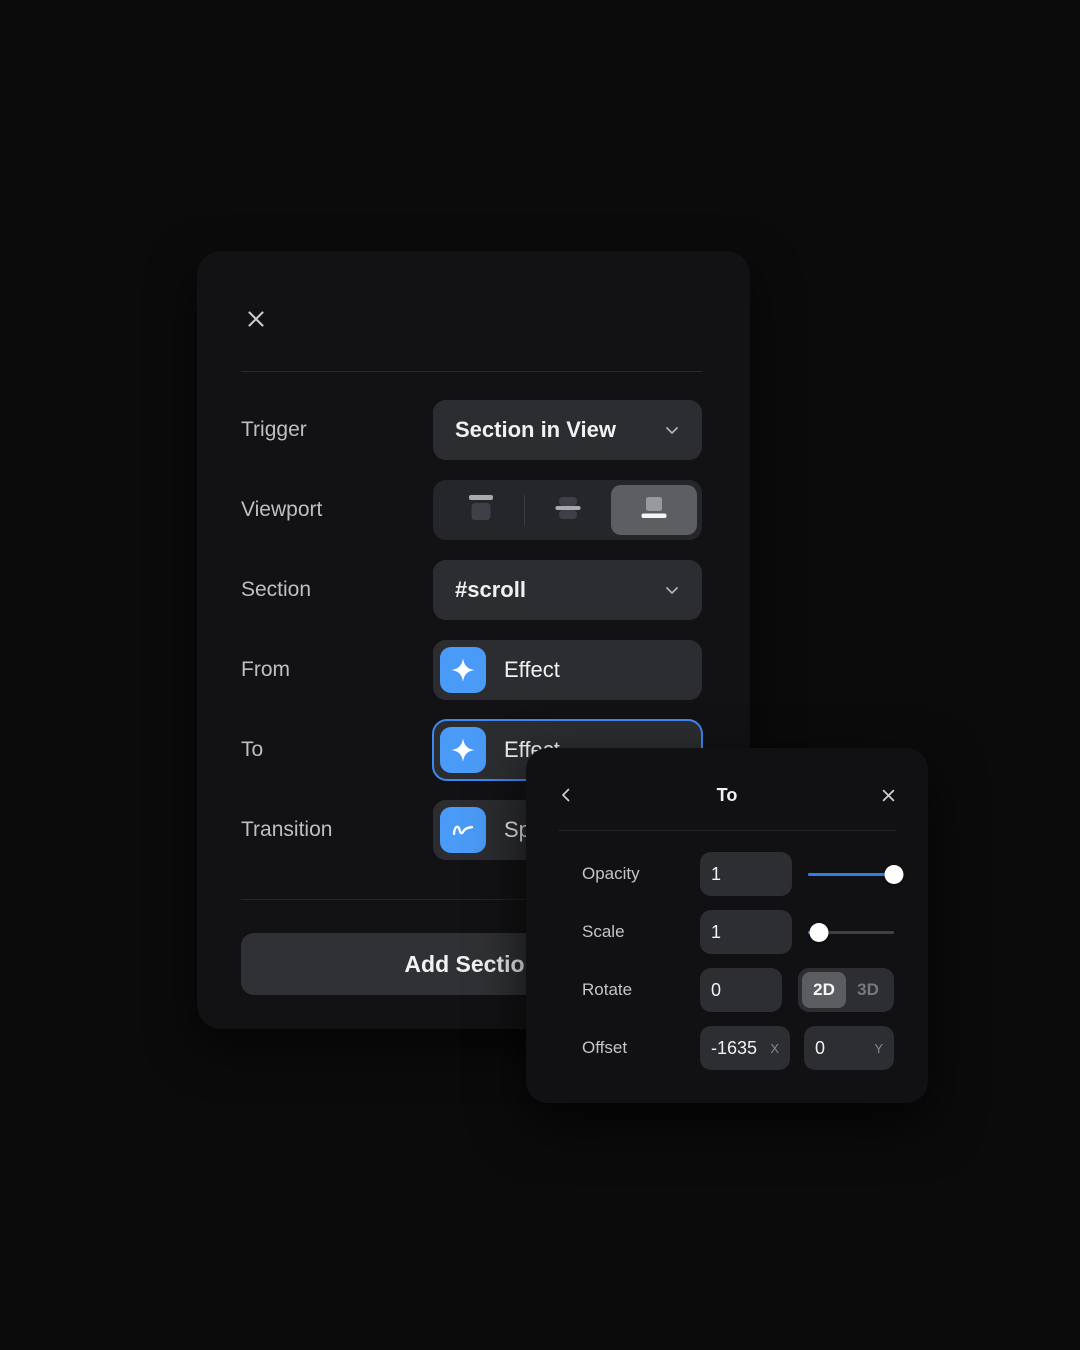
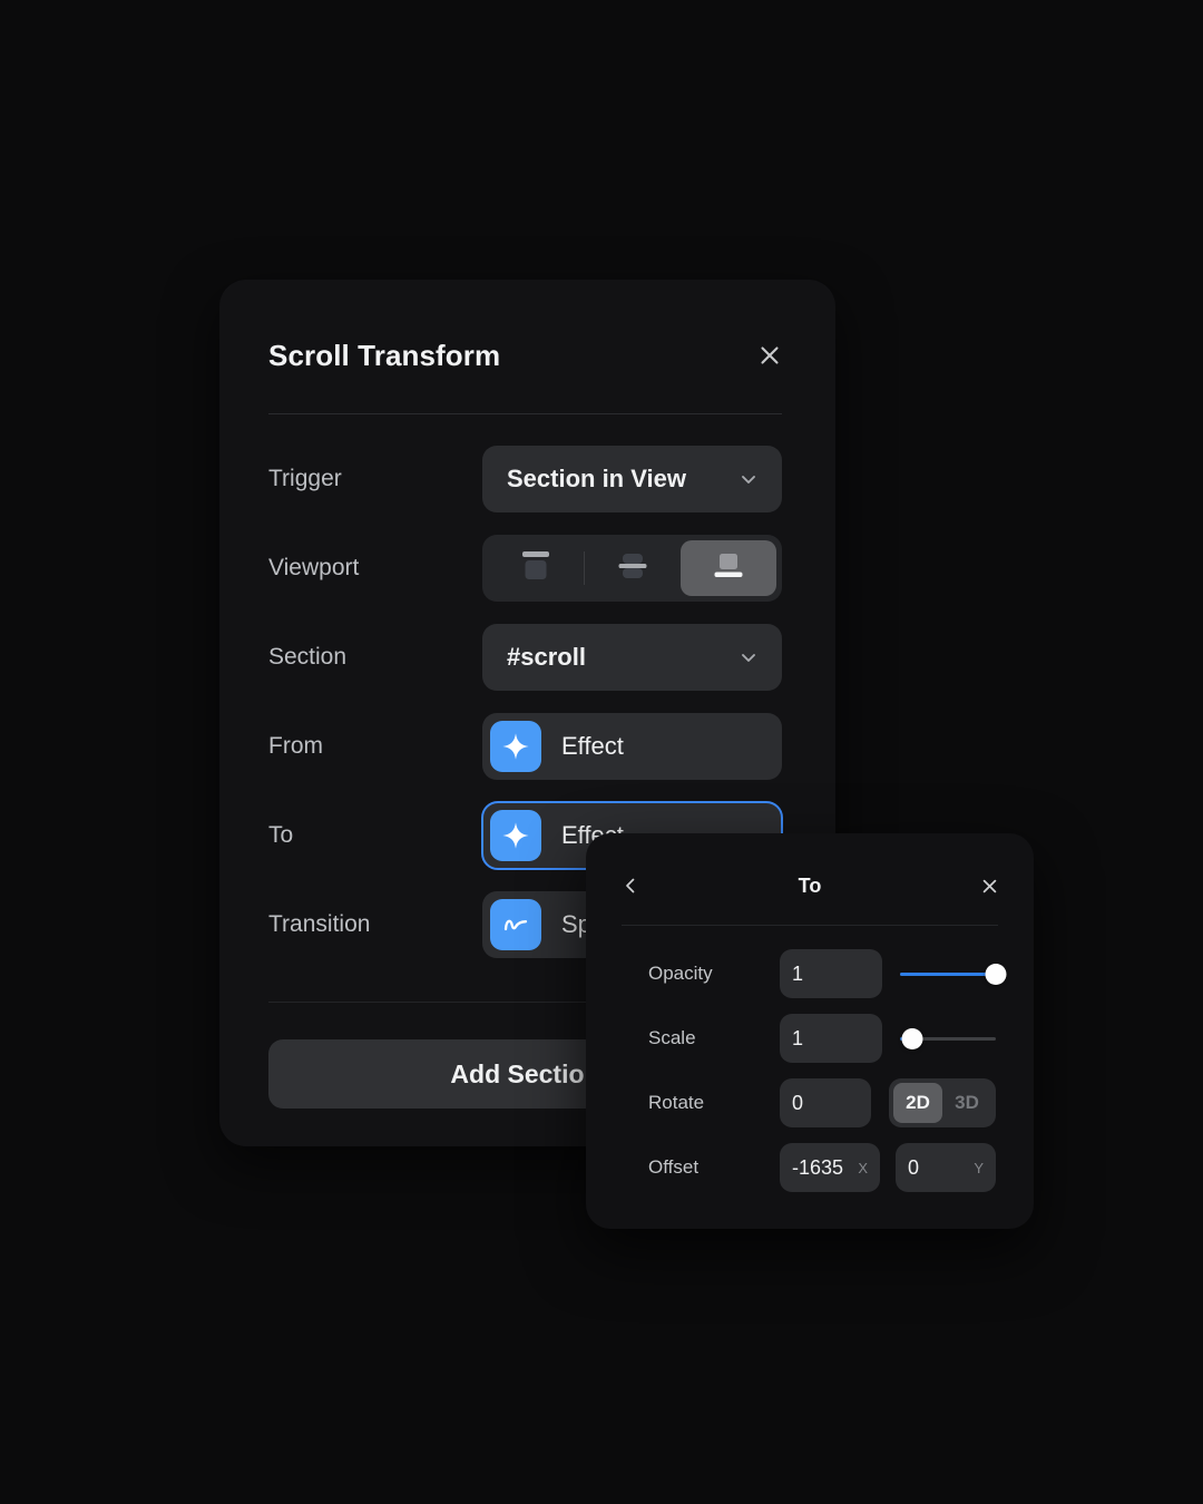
+ Scroll Transform
  Trigger
  Section in View
  Viewport
  Section
  #scroll
  From
  Effect
  To
  Transition
  Add Sectio
  To
  Opacity
  1
  Scale
  1
  Rotate
  0
  2D
  3D
  Offset
  -1635
  X
  0
  Y
